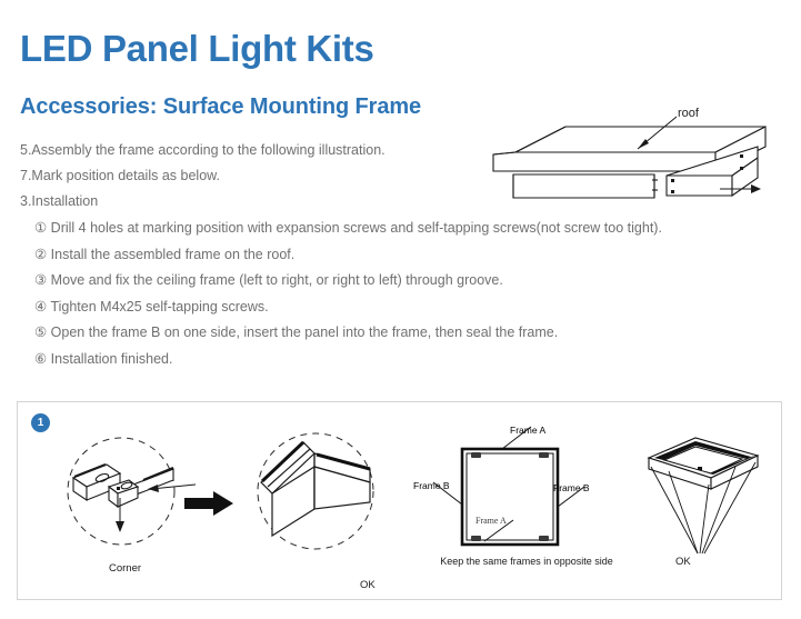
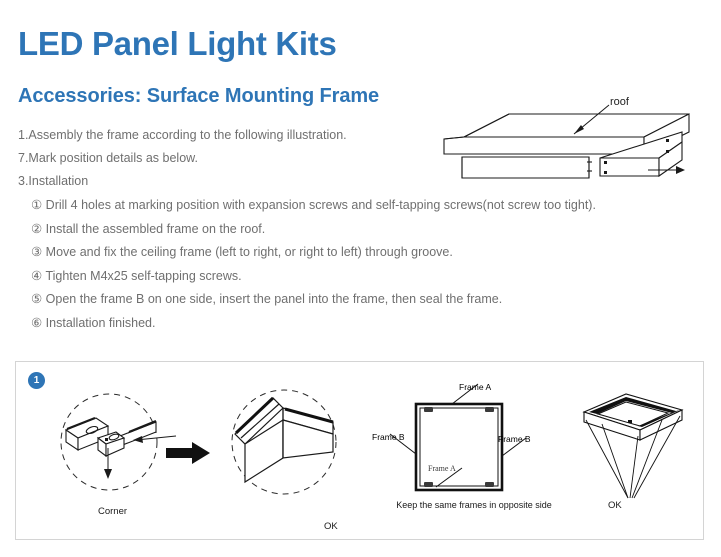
  LED Panel Light Kits
  Accessories: Surface Mounting Frame
- 5.Assembly the frame according to the following illustration.
+ 1.Assembly the frame according to the following illustration.
  7.Mark position details as below.
  3.Installation
  ① Drill 4 holes at marking position with expansion screws and self-tapping screws(not screw too tight).
  ② Install the assembled frame on the roof.
  ③ Move and fix the ceiling frame (left to right, or right to left) through groove.
  ④ Tighten M4x25 self-tapping screws.
  ⑤ Open the frame B on one side, insert the panel into the frame, then seal the frame.
  ⑥ Installation finished.
  roof
  1
  Corner
  OK
  Frame A
  Frame B
  Frame B
  Frame A
  Keep the same frames in opposite side
  OK
